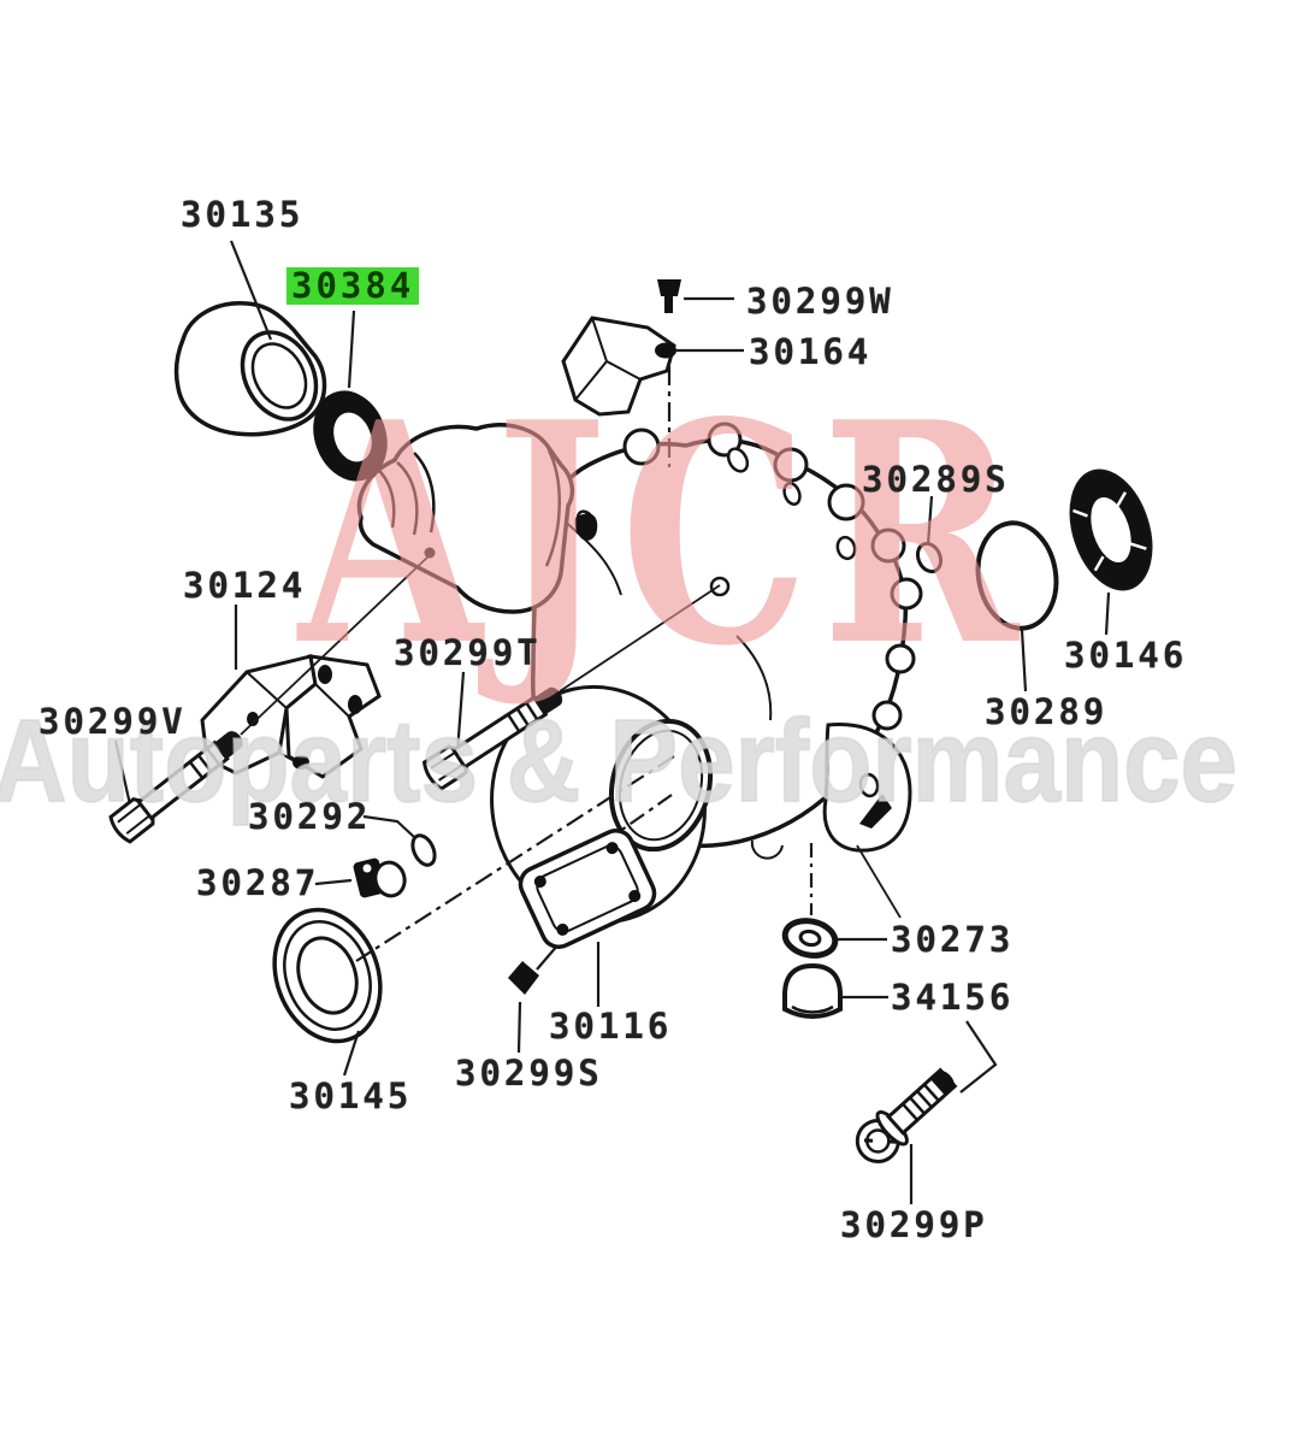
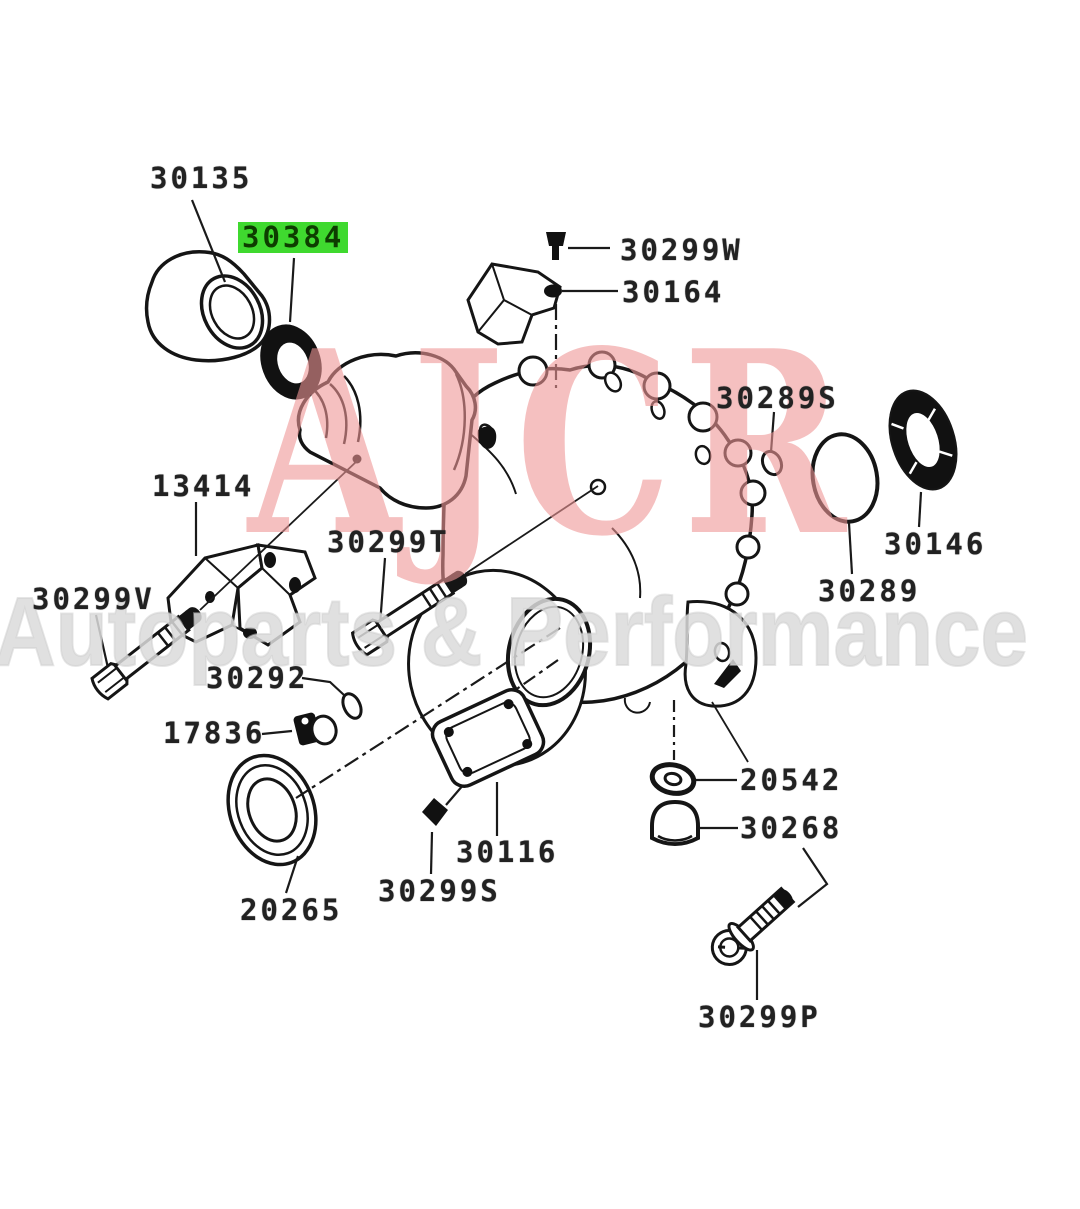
  AJCR
  Autoparts & Performance
  30135
  30384
  30299W
  30164
  30289S
  30146
  30289
- 30124
+ 13414
  30299T
  30299V
  30292
- 30287
+ 17836
- 30145
+ 20265
  30116
  30299S
- 30273
+ 20542
- 34156
+ 30268
  30299P
